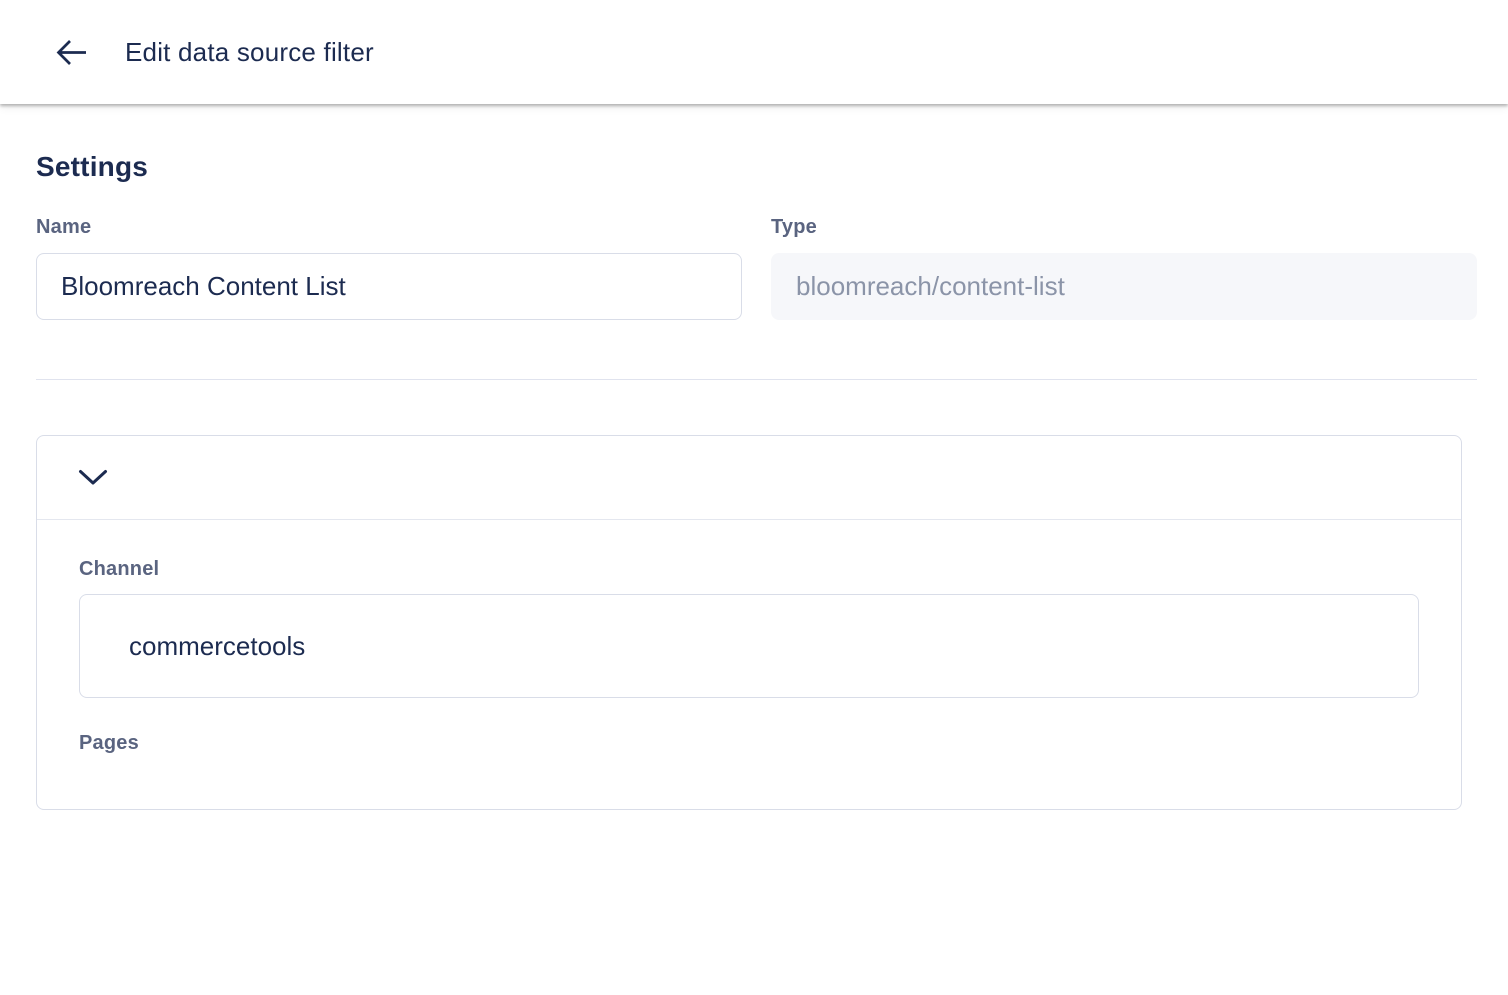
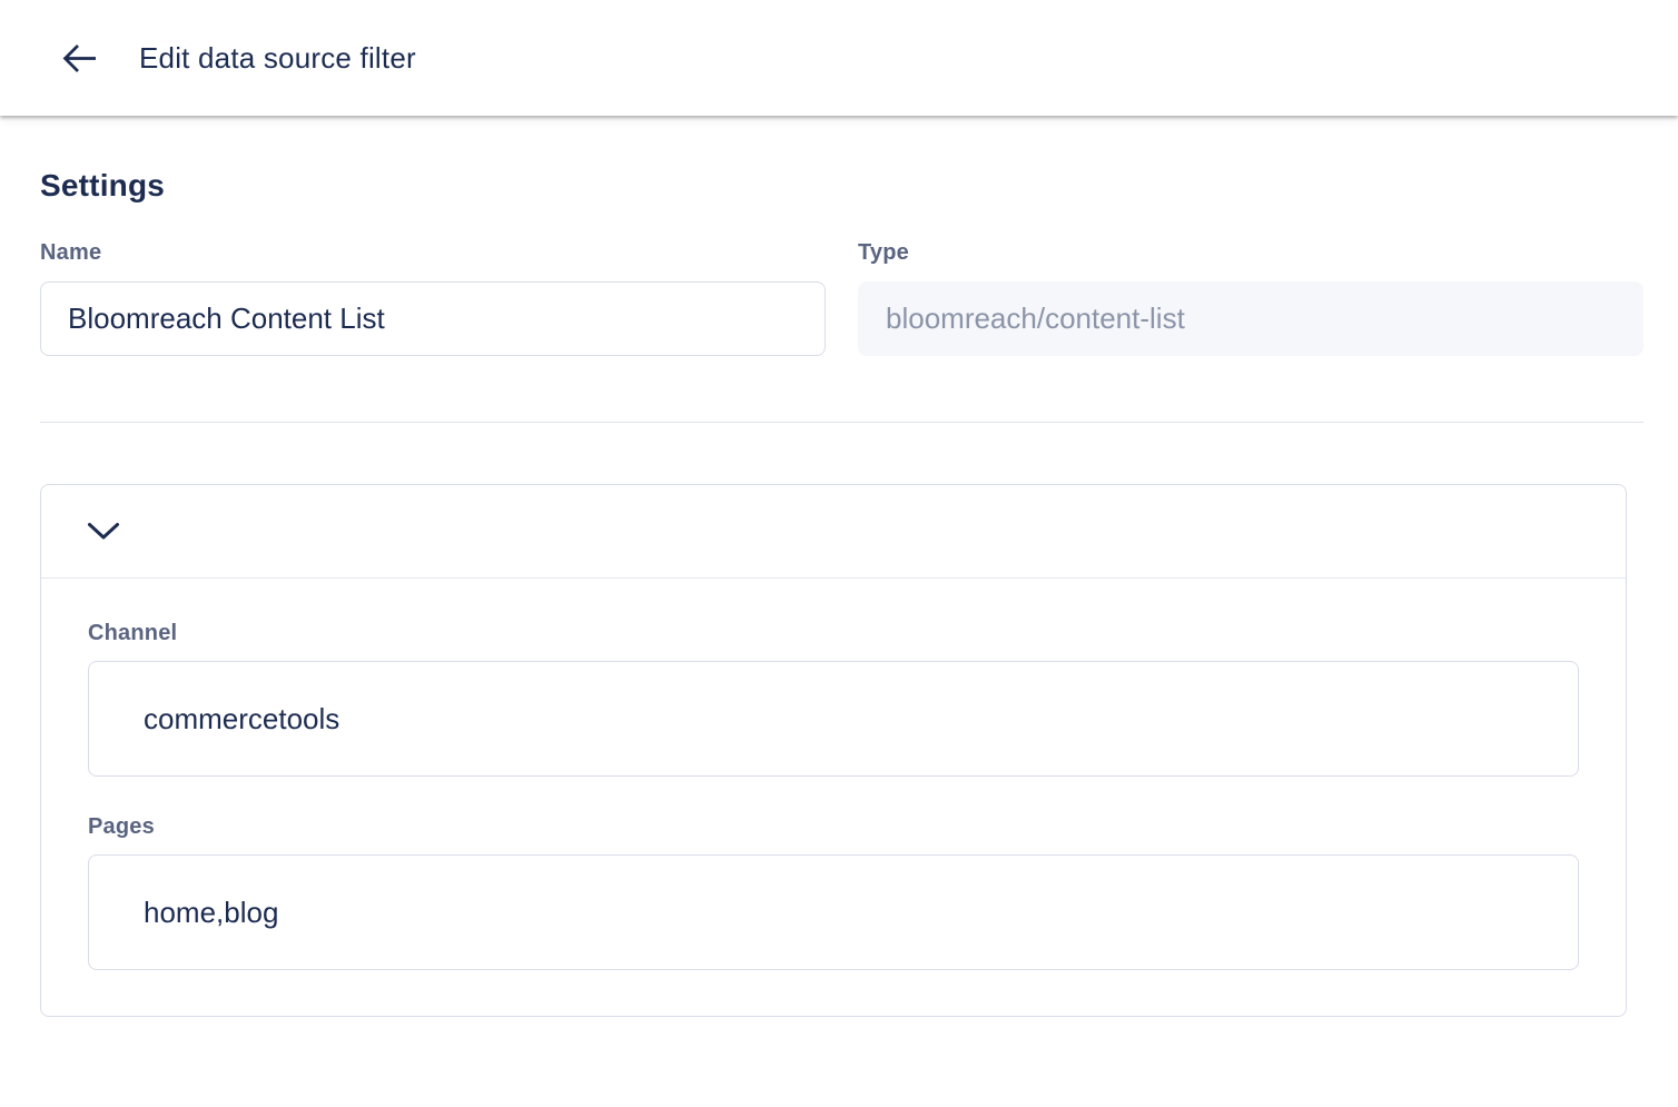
  Edit data source filter
  Settings
  Name
  Bloomreach Content List
  Type
  bloomreach/content-list
  Channel
  commercetools
  Pages
+ home,blog
